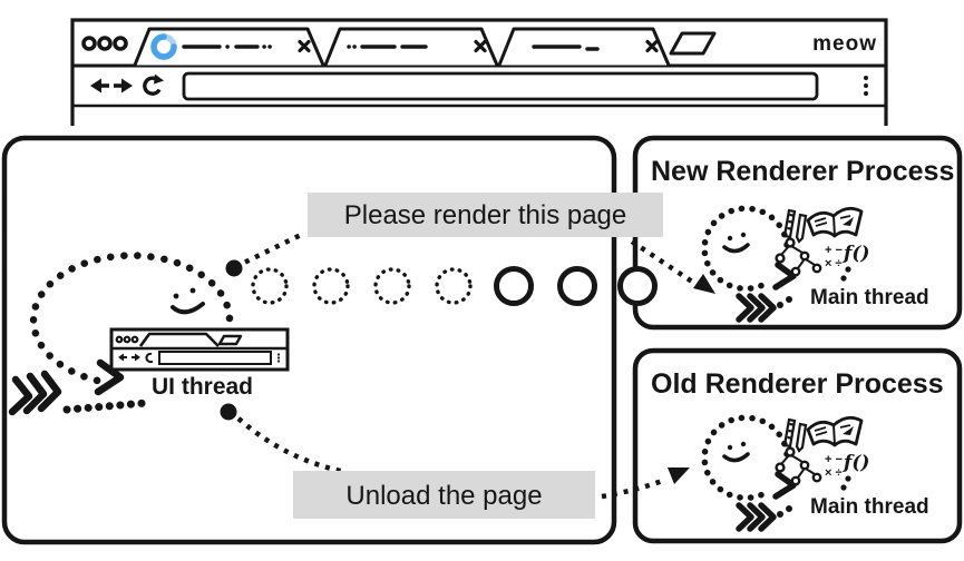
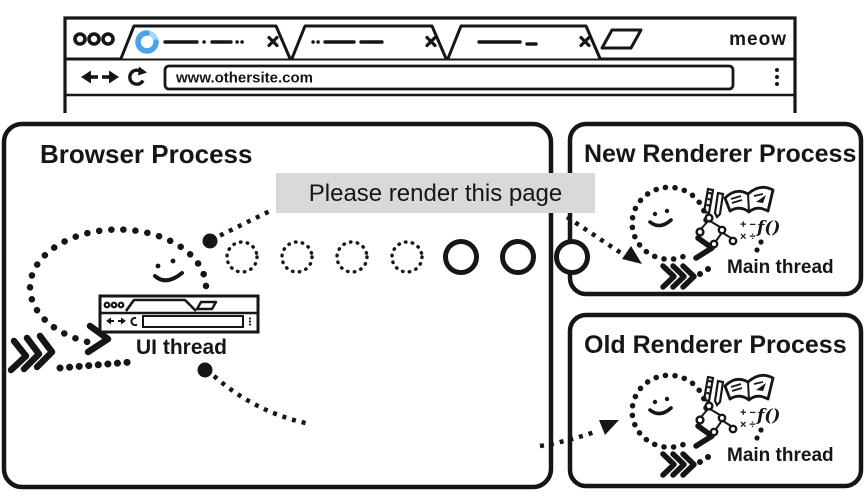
  meow
+ www.othersite.com
+ Browser Process
  New Renderer Process
  Old Renderer Process
  UI thread
  + −
  × ÷
  f()
  Main thread
  Main thread
  Please render this page
- Unload the page
